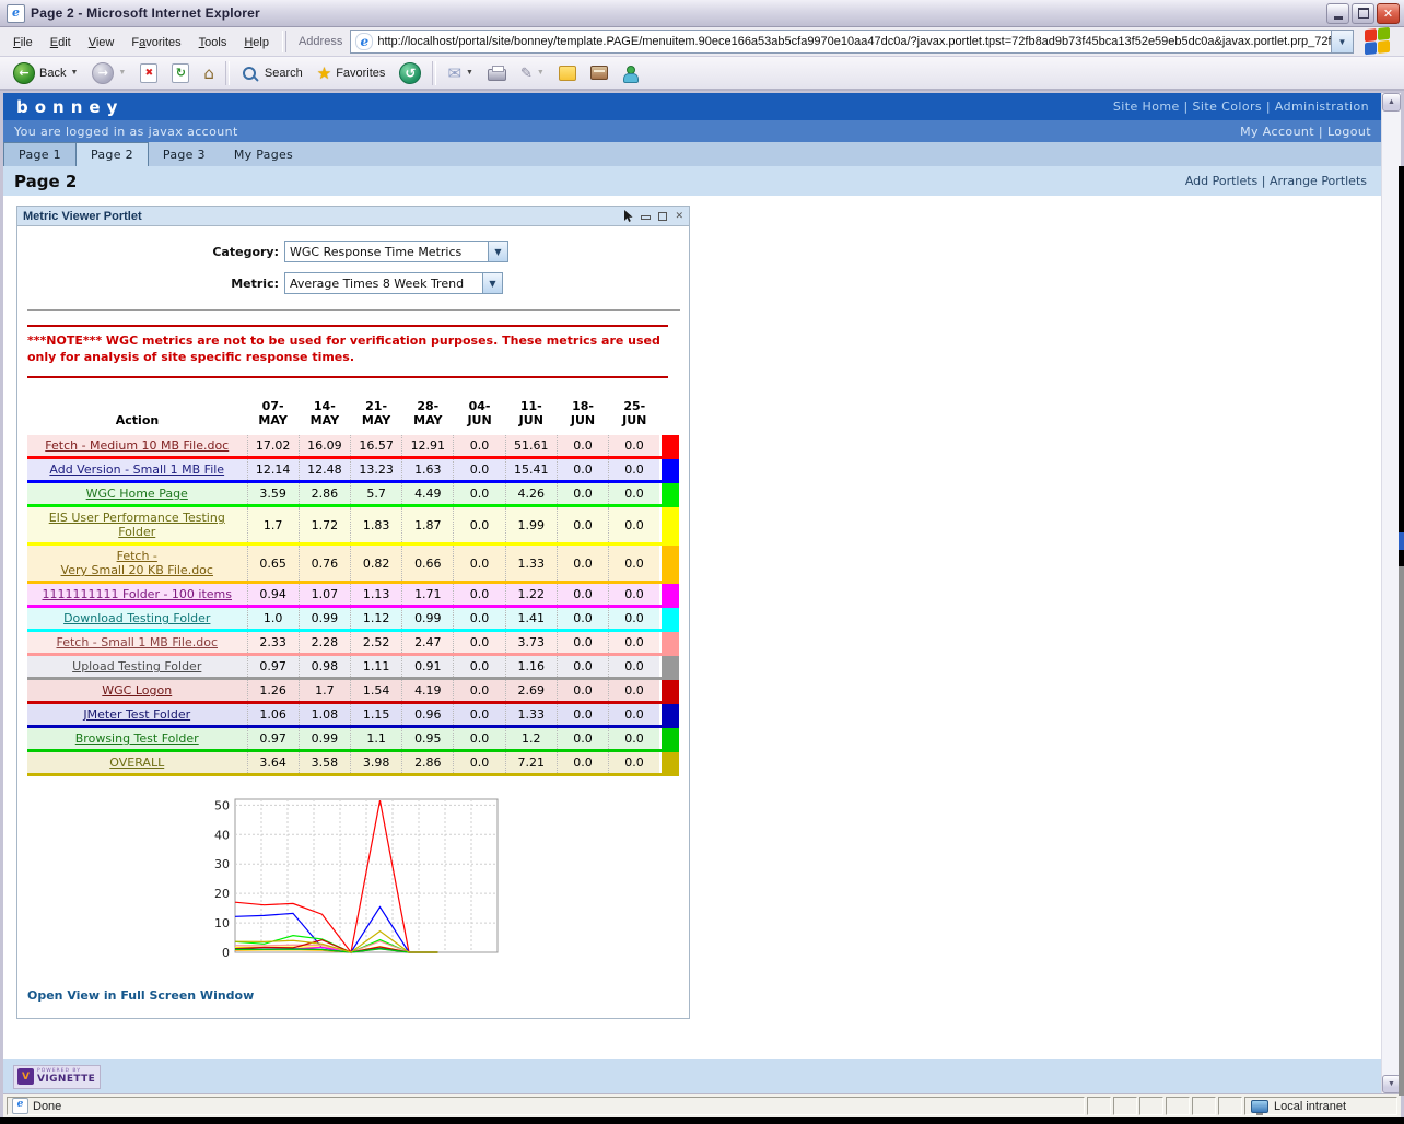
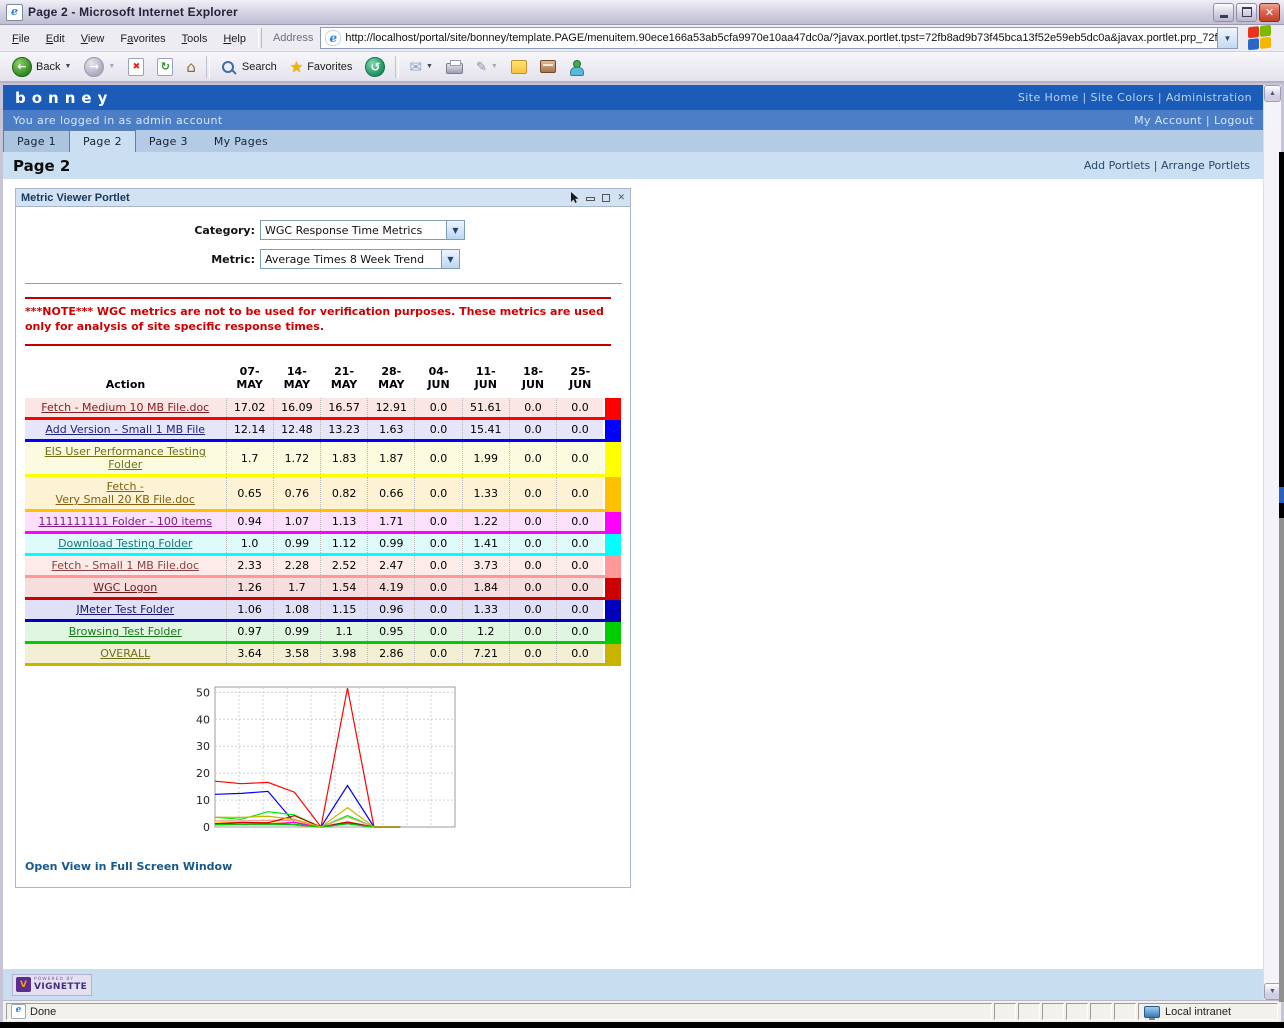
  e
  Page 2 - Microsoft Internet Explorer
  ✕
  File Edit View Favorites Tools Help
  Address
  e
  http://localhost/portal/site/bonney/template.PAGE/menuitem.90ece166a53ab5cfa9970e10aa47dc0a/?javax.portlet.tpst=72fb8ad9b73f45bca13f52e59eb5dc0a&javax.portlet.prp_72f
  ▼
  ←
  Back
  →
  ✖
  ↻
  ⌂
  Search
  ★
  Favorites
  ↺
  ✉
  ✎
  bonney
  Site Home | Site Colors | Administration
- You are logged in as javax account
+ You are logged in as admin account
  My Account | Logout
  Page 1
  Page 2
  Page 3
  My Pages
  Page 2
  Add Portlets | Arrange Portlets
  Metric Viewer Portlet
  ✕
  Category:
  WGC Response Time Metrics
  ▼
  Metric:
  Average Times 8 Week Trend
  ▼
  ***NOTE*** WGC metrics are not to be used for verification purposes. These metrics are used only for analysis of site specific response times.
  Action	07- MAY	14- MAY	21- MAY	28- MAY	04- JUN	11- JUN	18- JUN	25- JUN
  Fetch - Medium 10 MB File.doc	17.02	16.09	16.57	12.91	0.0	51.61	0.0	0.0
  Add Version - Small 1 MB File	12.14	12.48	13.23	1.63	0.0	15.41	0.0	0.0
- WGC Home Page	3.59	2.86	5.7	4.49	0.0	4.26	0.0	0.0
  EIS User Performance Testing Folder	1.7	1.72	1.83	1.87	0.0	1.99	0.0	0.0
  Fetch - Very Small 20 KB File.doc	0.65	0.76	0.82	0.66	0.0	1.33	0.0	0.0
  1111111111 Folder - 100 items	0.94	1.07	1.13	1.71	0.0	1.22	0.0	0.0
  Download Testing Folder	1.0	0.99	1.12	0.99	0.0	1.41	0.0	0.0
  Fetch - Small 1 MB File.doc	2.33	2.28	2.52	2.47	0.0	3.73	0.0	0.0
- Upload Testing Folder	0.97	0.98	1.11	0.91	0.0	1.16	0.0	0.0
- WGC Logon	1.26	1.7	1.54	4.19	0.0	2.69	0.0	0.0
+ WGC Logon	1.26	1.7	1.54	4.19	0.0	1.84	0.0	0.0
  JMeter Test Folder	1.06	1.08	1.15	0.96	0.0	1.33	0.0	0.0
  Browsing Test Folder	0.97	0.99	1.1	0.95	0.0	1.2	0.0	0.0
  OVERALL	3.64	3.58	3.98	2.86	0.0	7.21	0.0	0.0
  0
  10
  20
  30
  40
  50
  Open View in Full Screen Window
  V
  VIGNETTE
  e
  Done
  Local intranet
